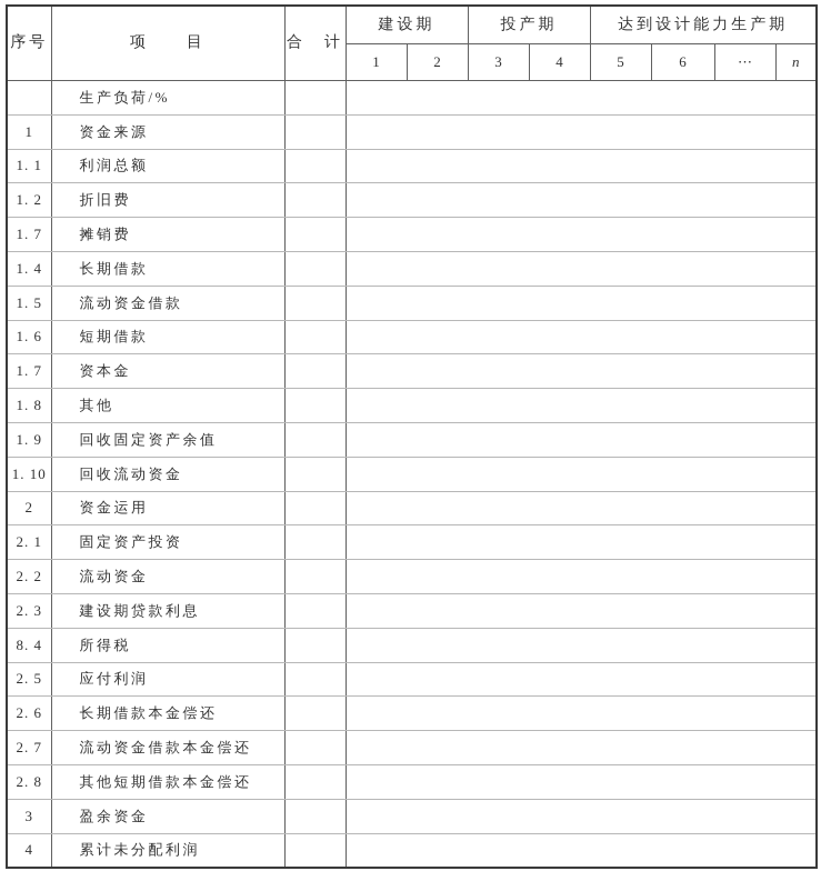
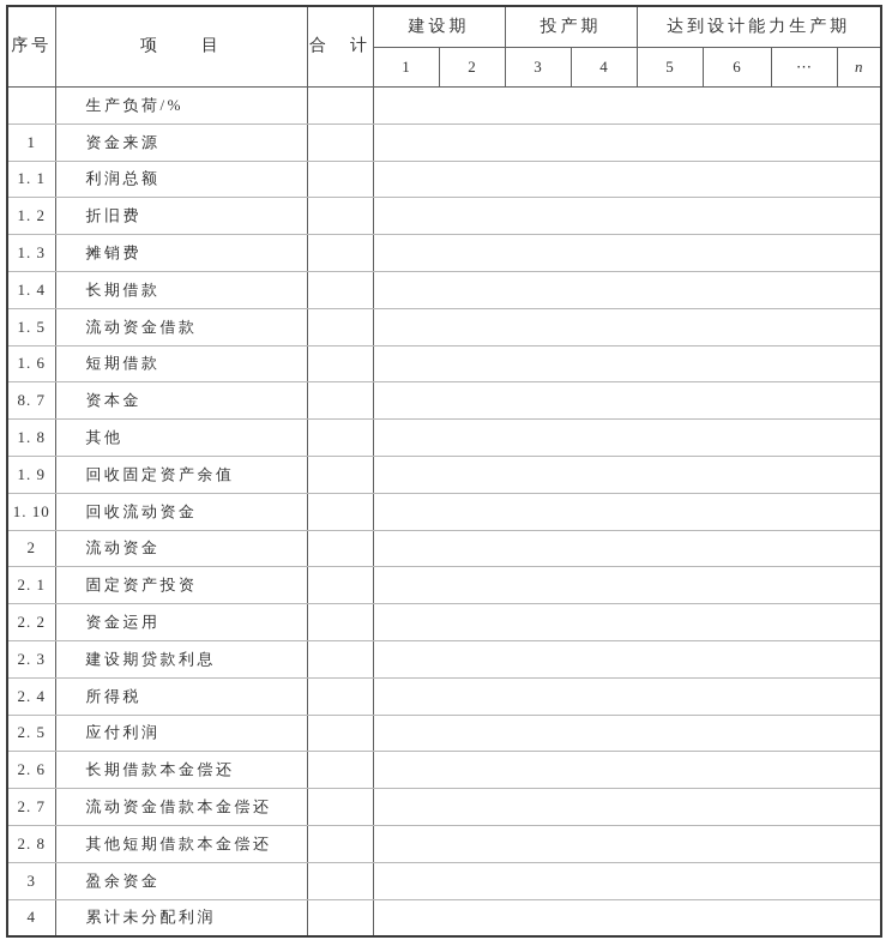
  序号	项 目	合 计	建设期	投产期	达到设计能力生产期
  1	2	3	4	5	6	⋯	n
  	生产负荷/%
  1	资金来源
  1. 1	利润总额
  1. 2	折旧费
- 1. 7	摊销费
+ 1. 3	摊销费
  1. 4	长期借款
  1. 5	流动资金借款
  1. 6	短期借款
- 1. 7	资本金
+ 8. 7	资本金
  1. 8	其他
  1. 9	回收固定资产余值
  1. 10	回收流动资金
- 2	资金运用
+ 2	流动资金
  2. 1	固定资产投资
- 2. 2	流动资金
+ 2. 2	资金运用
  2. 3	建设期贷款利息
- 8. 4	所得税
+ 2. 4	所得税
  2. 5	应付利润
  2. 6	长期借款本金偿还
  2. 7	流动资金借款本金偿还
  2. 8	其他短期借款本金偿还
  3	盈余资金
  4	累计未分配利润
